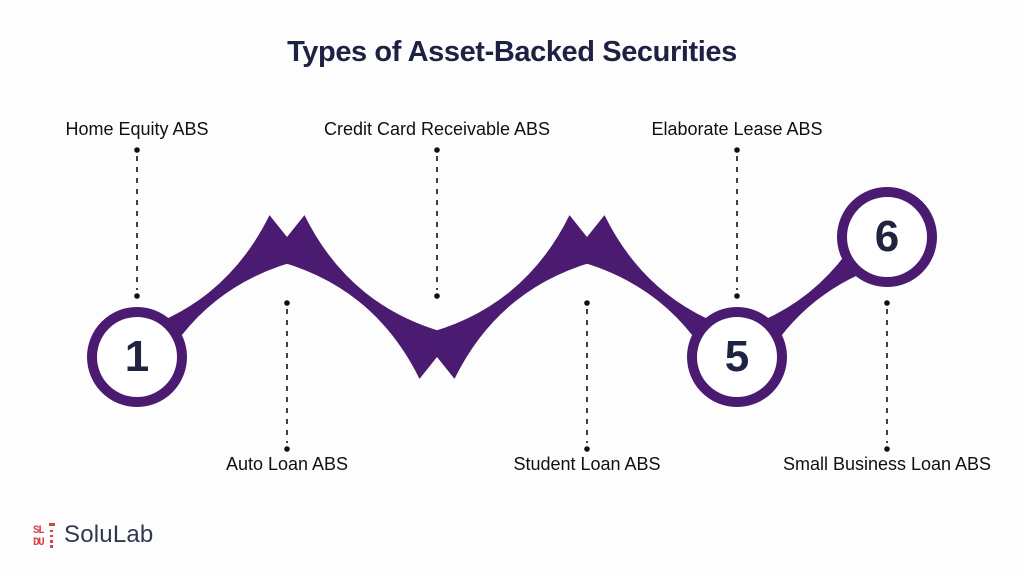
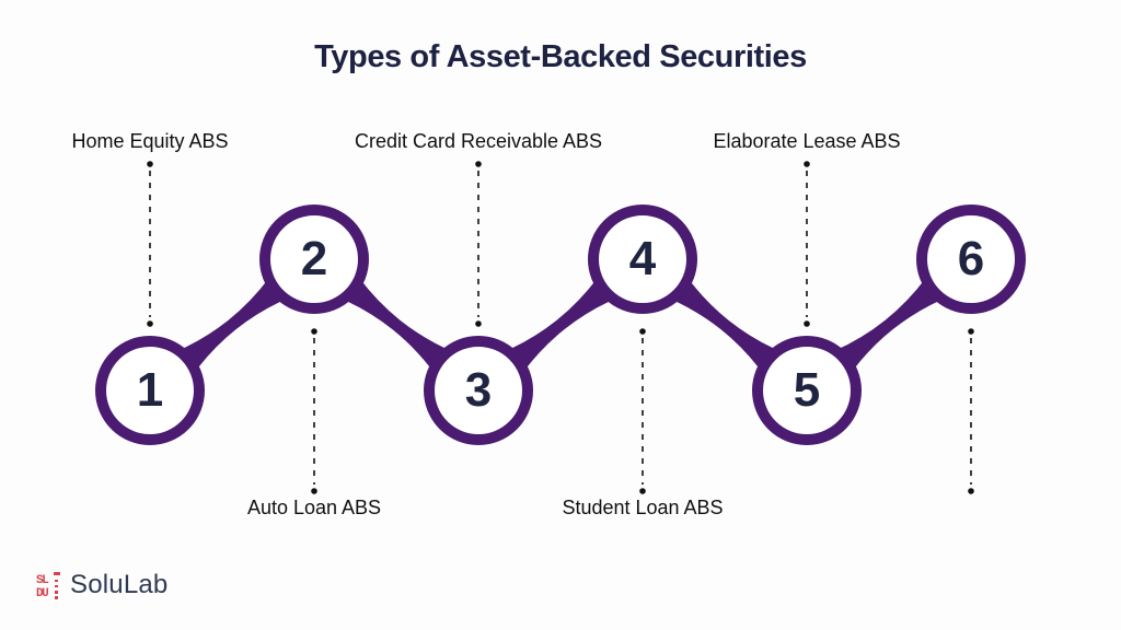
  Types of Asset-Backed Securities
  1
+ 2
+ 3
+ 4
  5
  6
  Home Equity ABS
  Auto Loan ABS
  Credit Card Receivable ABS
  Student Loan ABS
  Elaborate Lease ABS
- Small Business Loan ABS
  SL
  DU
  SoluLab
